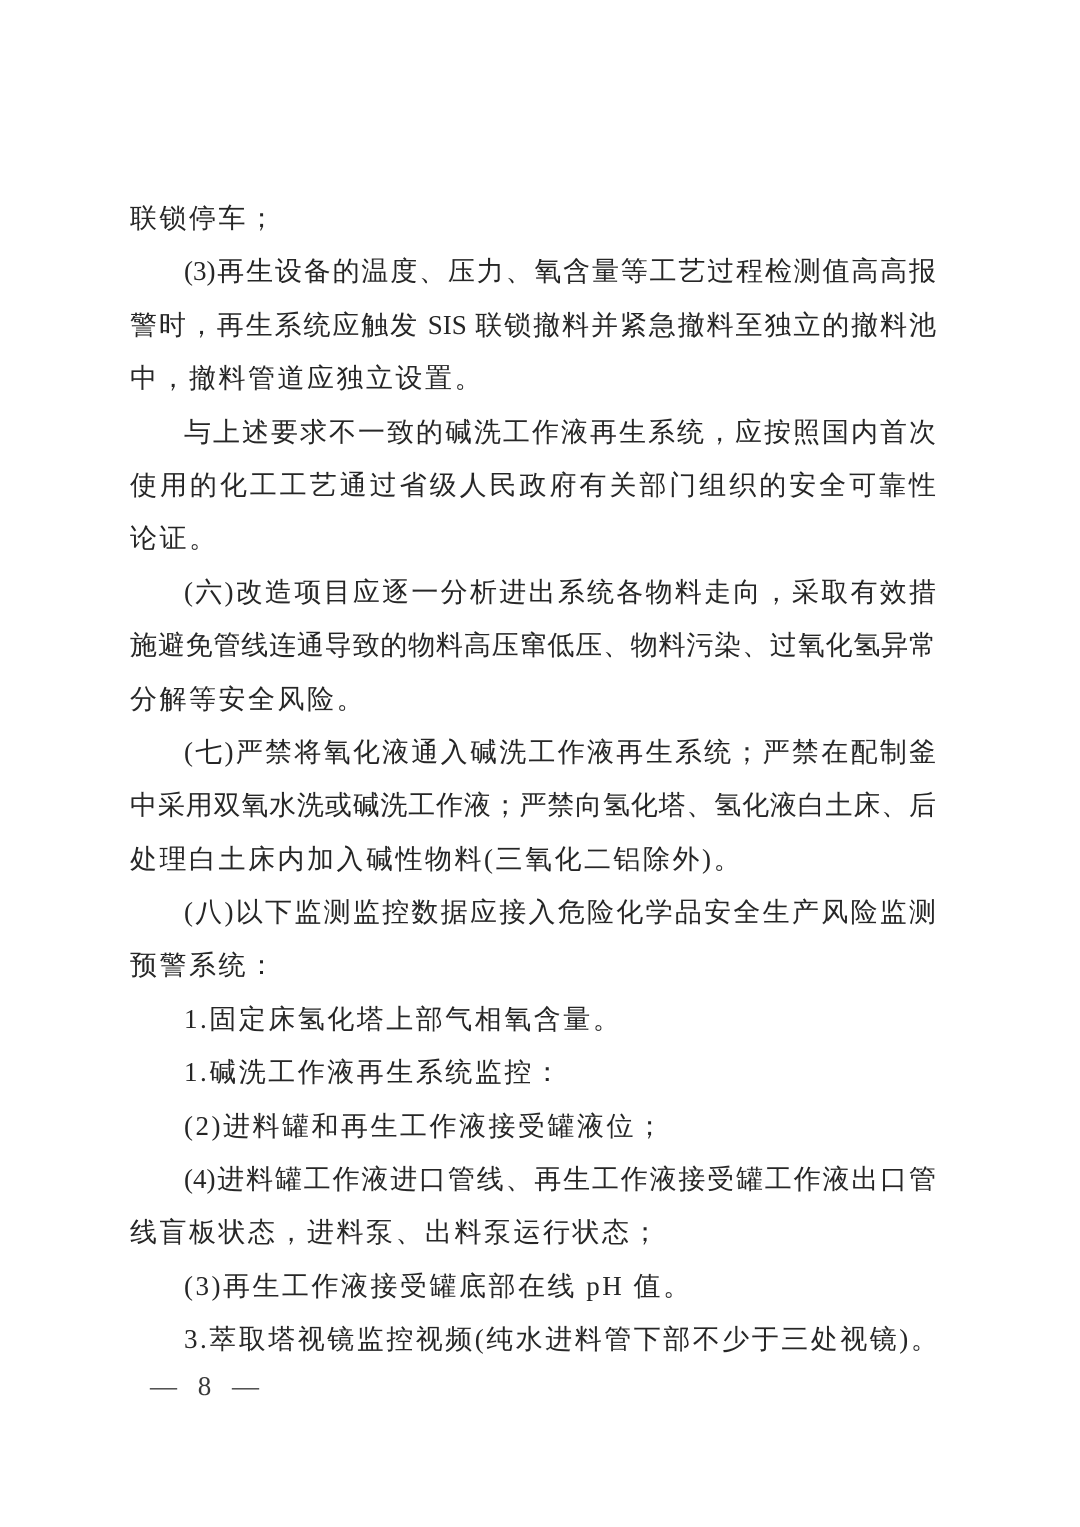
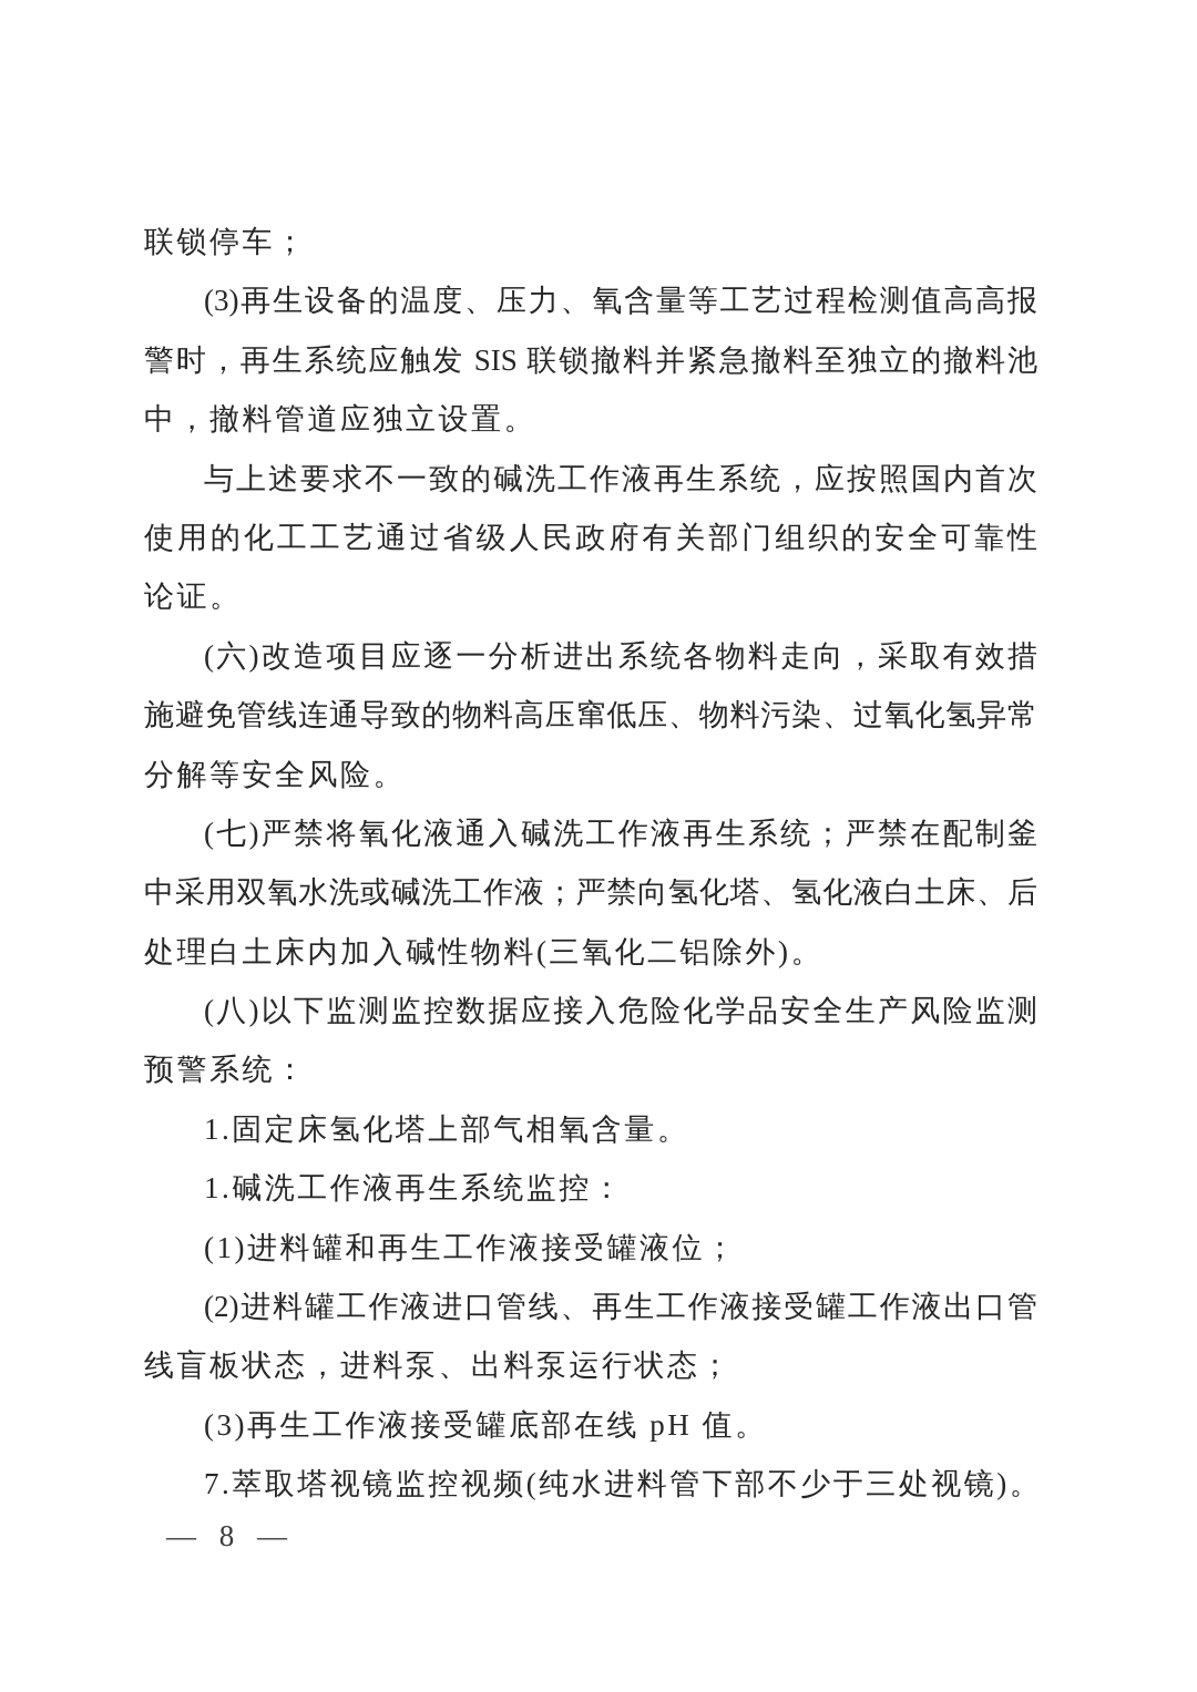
  联锁停车；
  (3)再生设备的温度、压力、氧含量等工艺过程检测值高高报
  警时，再生系统应触发 SIS 联锁撤料并紧急撤料至独立的撤料池
  中，撤料管道应独立设置。
  与上述要求不一致的碱洗工作液再生系统，应按照国内首次
  使用的化工工艺通过省级人民政府有关部门组织的安全可靠性
  论证。
  (六)改造项目应逐一分析进出系统各物料走向，采取有效措
  施避免管线连通导致的物料高压窜低压、物料污染、过氧化氢异常
  分解等安全风险。
  (七)严禁将氧化液通入碱洗工作液再生系统；严禁在配制釜
  中采用双氧水洗或碱洗工作液；严禁向氢化塔、氢化液白土床、后
  处理白土床内加入碱性物料(三氧化二铝除外)。
  (八)以下监测监控数据应接入危险化学品安全生产风险监测
  预警系统：
  1.固定床氢化塔上部气相氧含量。
  1.碱洗工作液再生系统监控：
- (2)进料罐和再生工作液接受罐液位；
+ (1)进料罐和再生工作液接受罐液位；
- (4)进料罐工作液进口管线、再生工作液接受罐工作液出口管
+ (2)进料罐工作液进口管线、再生工作液接受罐工作液出口管
  线盲板状态，进料泵、出料泵运行状态；
  (3)再生工作液接受罐底部在线 pH 值。
- 3.萃取塔视镜监控视频(纯水进料管下部不少于三处视镜)。
+ 7.萃取塔视镜监控视频(纯水进料管下部不少于三处视镜)。
  — 8 —
